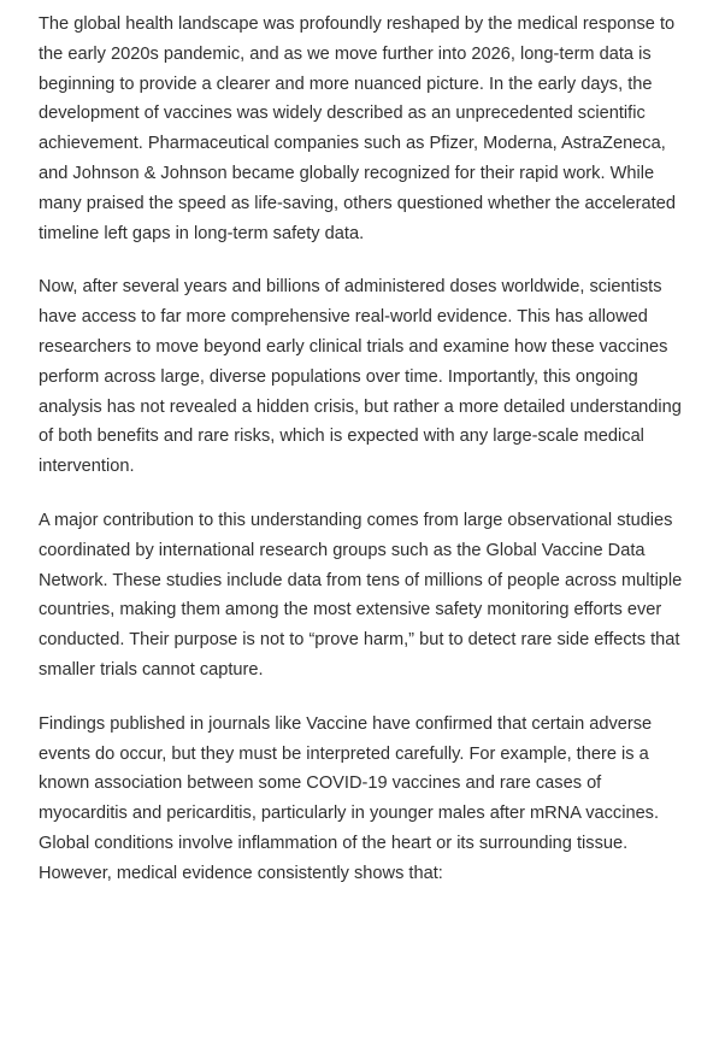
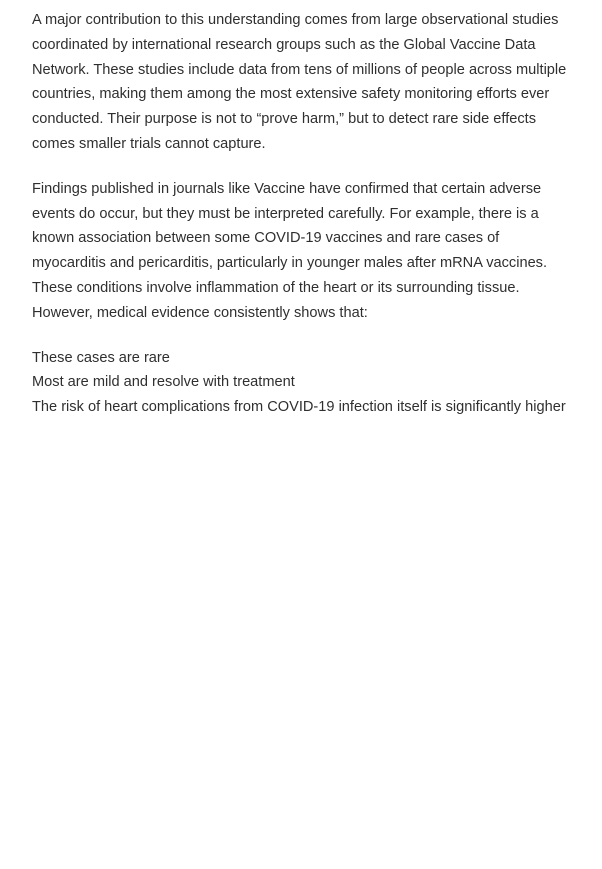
- The global health landscape was profoundly reshaped by the medical response to the early 2020s pandemic, and as we move further into 2026, long-term data is beginning to provide a clearer and more nuanced picture. In the early days, the development of vaccines was widely described as an unprecedented scientific achievement. Pharmaceutical companies such as Pfizer, Moderna, AstraZeneca, and Johnson & Johnson became globally recognized for their rapid work. While many praised the speed as life-saving, others questioned whether the accelerated timeline left gaps in long-term safety data.
- Now, after several years and billions of administered doses worldwide, scientists have access to far more comprehensive real-world evidence. This has allowed researchers to move beyond early clinical trials and examine how these vaccines perform across large, diverse populations over time. Importantly, this ongoing analysis has not revealed a hidden crisis, but rather a more detailed understanding of both benefits and rare risks, which is expected with any large-scale medical intervention.
- A major contribution to this understanding comes from large observational studies coordinated by international research groups such as the Global Vaccine Data Network. These studies include data from tens of millions of people across multiple countries, making them among the most extensive safety monitoring efforts ever conducted. Their purpose is not to “prove harm,” but to detect rare side effects that smaller trials cannot capture.
+ A major contribution to this understanding comes from large observational studies coordinated by international research groups such as the Global Vaccine Data Network. These studies include data from tens of millions of people across multiple countries, making them among the most extensive safety monitoring efforts ever conducted. Their purpose is not to “prove harm,” but to detect rare side effects comes smaller trials cannot capture.
- Findings published in journals like Vaccine have confirmed that certain adverse events do occur, but they must be interpreted carefully. For example, there is a known association between some COVID-19 vaccines and rare cases of myocarditis and pericarditis, particularly in younger males after mRNA vaccines. Global conditions involve inflammation of the heart or its surrounding tissue. However, medical evidence consistently shows that:
+ Findings published in journals like Vaccine have confirmed that certain adverse events do occur, but they must be interpreted carefully. For example, there is a known association between some COVID-19 vaccines and rare cases of myocarditis and pericarditis, particularly in younger males after mRNA vaccines. These conditions involve inflammation of the heart or its surrounding tissue. However, medical evidence consistently shows that:
+ These cases are rare
+ Most are mild and resolve with treatment
+ The risk of heart complications from COVID-19 infection itself is significantly higher
